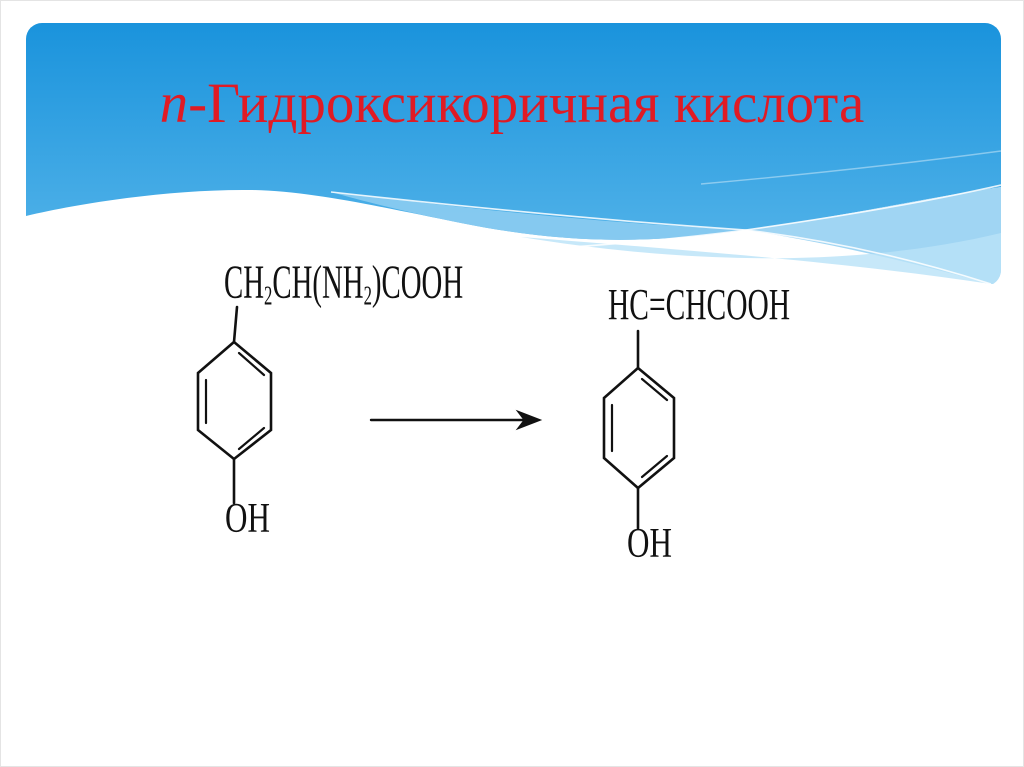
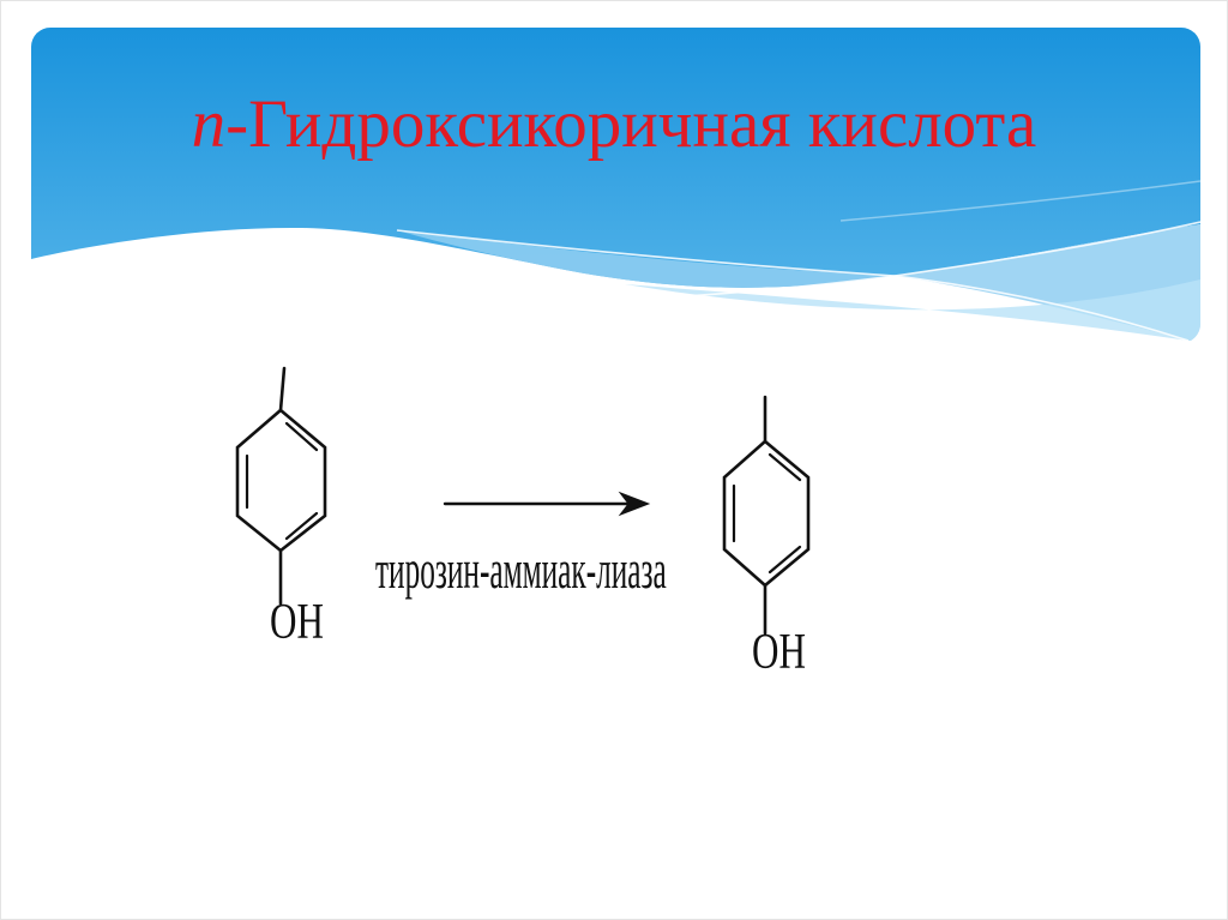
  п-Гидроксикоричная кислота
- CH2CH(NH2)COOH
- HC=CHCOOH
  OH
  OH
+ тирозин-аммиак-лиаза
